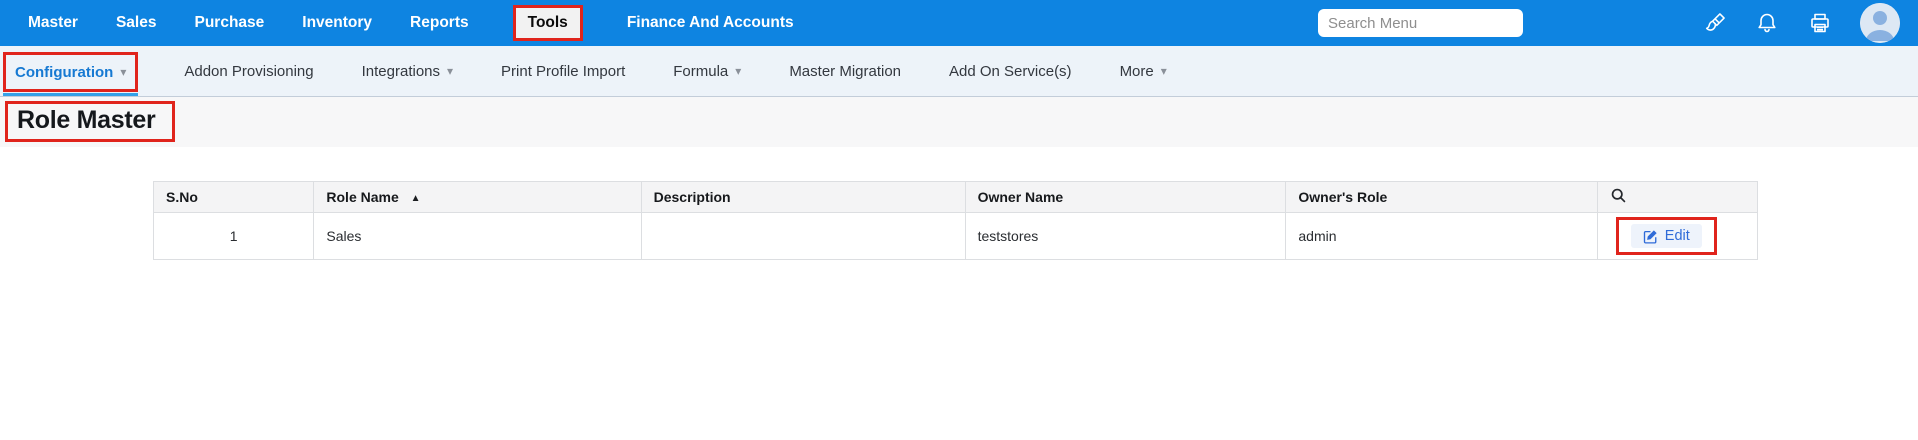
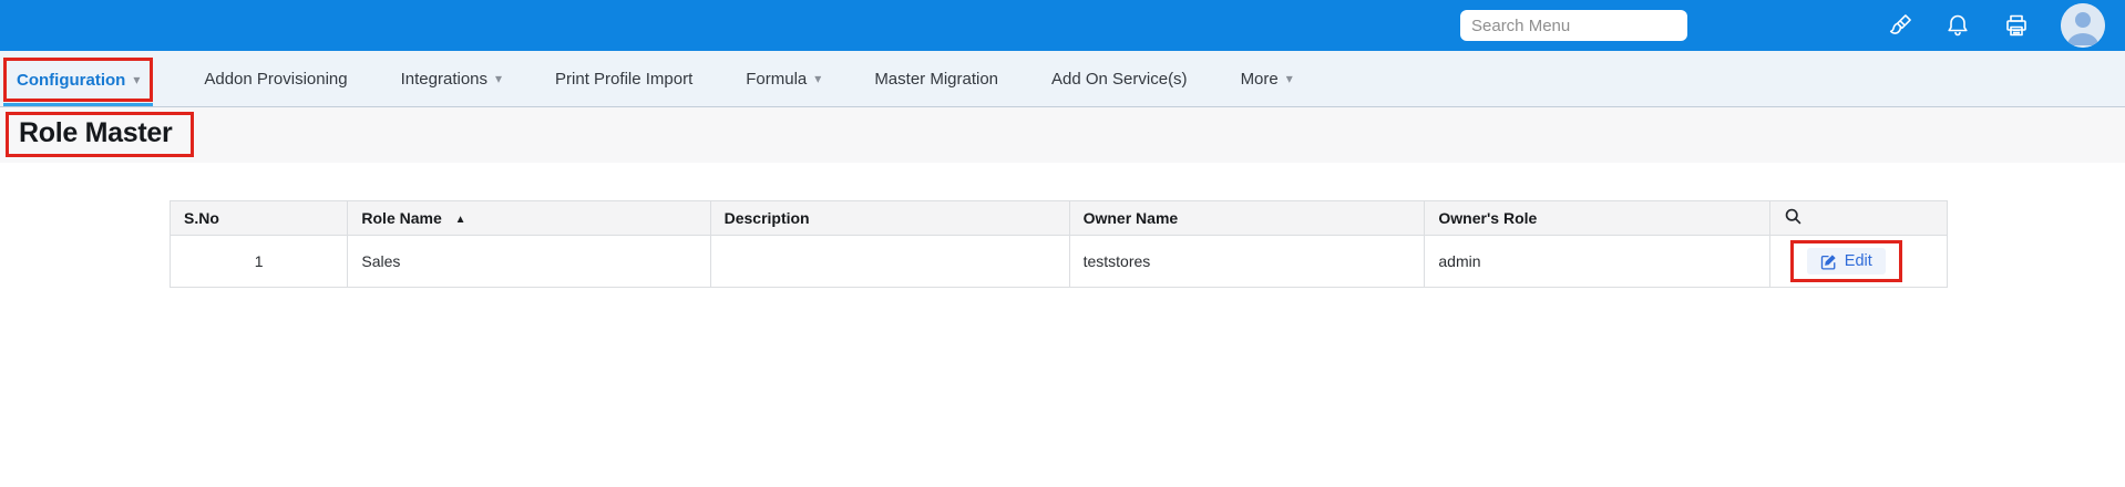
- Master
- Sales
- Purchase
- Inventory
- Reports
- Tools
- Finance And Accounts
  Search Menu
  Configuration
  ▾
  Addon Provisioning
  Integrations
  ▾
  Print Profile Import
  Formula
  ▾
  Master Migration
  Add On Service(s)
  More
  ▾
  Role Master
  S.No	Role Name ▲	Description	Owner Name	Owner's Role
  1	Sales		teststores	admin	Edit
